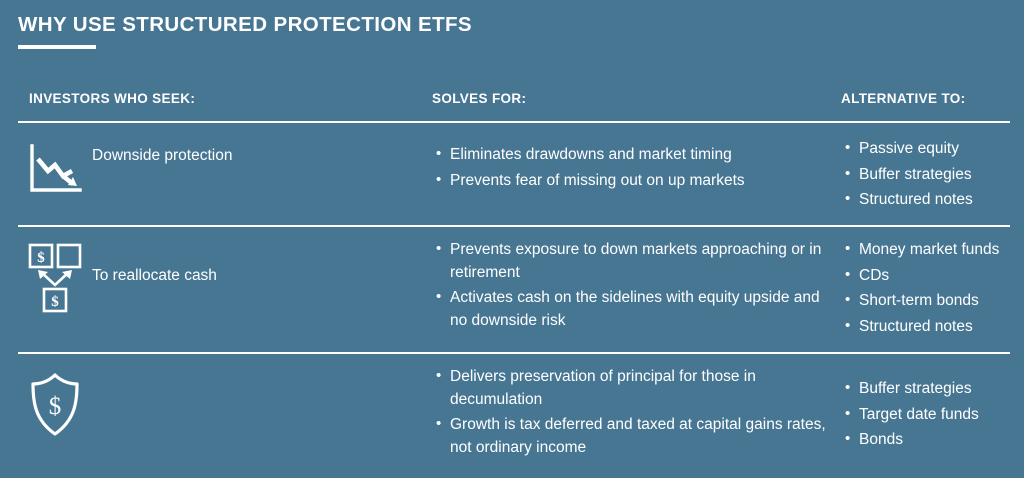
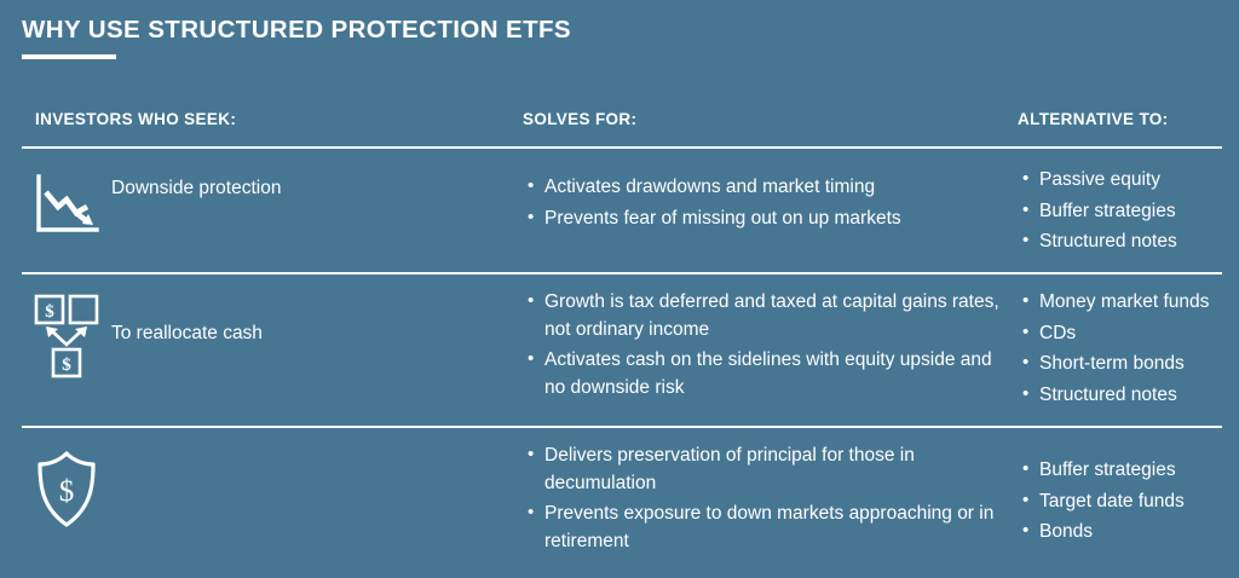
  WHY USE STRUCTURED PROTECTION ETFS
  INVESTORS WHO SEEK:
  SOLVES FOR:
  ALTERNATIVE TO:
  Downside protection
- Eliminates drawdowns and market timing
+ Activates drawdowns and market timing
  Prevents fear of missing out on up markets
  Passive equity
  Buffer strategies
  Structured notes
  $
  $
  To reallocate cash
- Prevents exposure to down markets approaching or in retirement
+ Growth is tax deferred and taxed at capital gains rates, not ordinary income
  Activates cash on the sidelines with equity upside and no downside risk
  Money market funds
  CDs
  Short-term bonds
  Structured notes
  $
  Delivers preservation of principal for those in decumulation
- Growth is tax deferred and taxed at capital gains rates, not ordinary income
+ Prevents exposure to down markets approaching or in retirement
  Buffer strategies
  Target date funds
  Bonds
